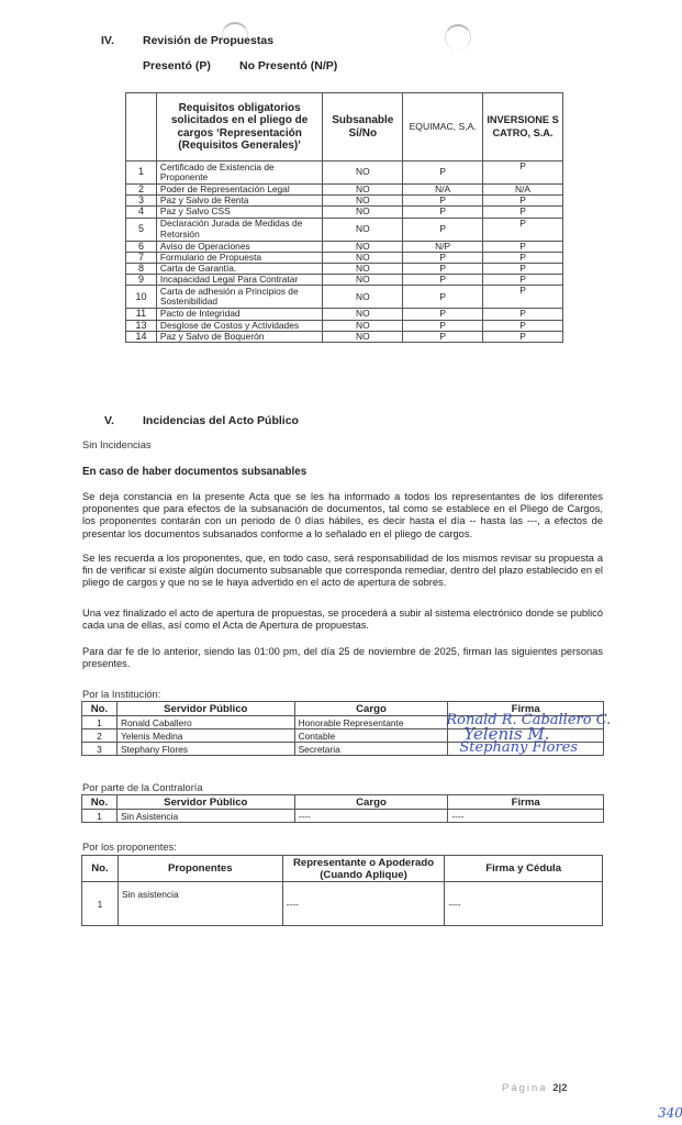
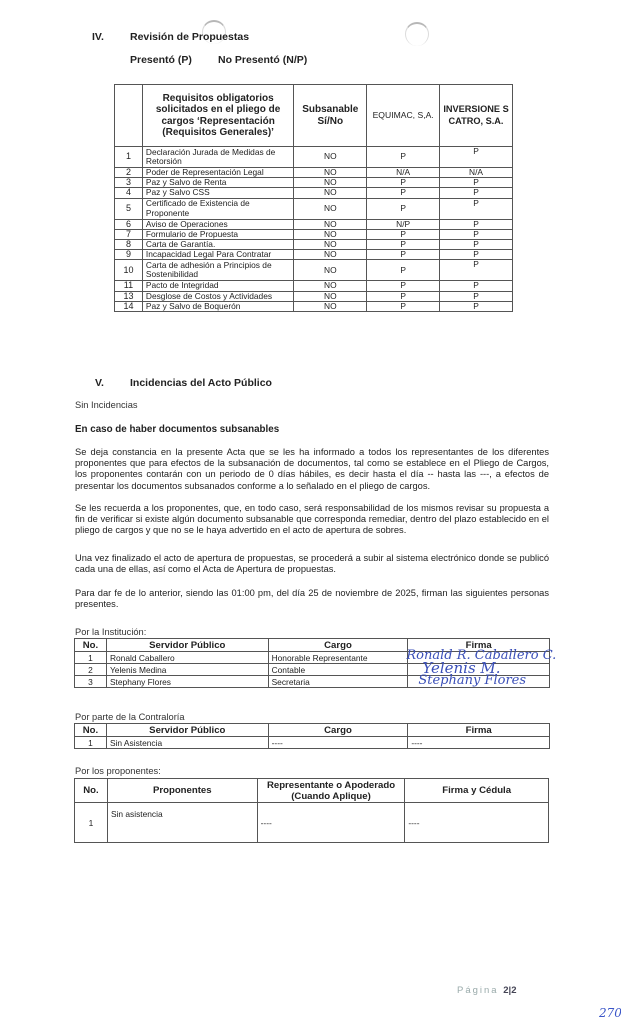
  IV.
  Revisión de Propuestas
  Presentó (P)
  No Presentó (N/P)
  	Requisitos obligatorios solicitados en el pliego de cargos ‘Representación (Requisitos Generales)’	Subsanable Sí/No	EQUIMAC, S,A.	INVERSIONE S CATRO, S.A.
- 1	Certificado de Existencia de Proponente	NO	P	P
+ 1	Declaración Jurada de Medidas de Retorsión	NO	P	P
  2	Poder de Representación Legal	NO	N/A	N/A
  3	Paz y Salvo de Renta	NO	P	P
  4	Paz y Salvo CSS	NO	P	P
- 5	Declaración Jurada de Medidas de Retorsión	NO	P	P
+ 5	Certificado de Existencia de Proponente	NO	P	P
  6	Aviso de Operaciones	NO	N/P	P
  7	Formulario de Propuesta	NO	P	P
  8	Carta de Garantía.	NO	P	P
  9	Incapacidad Legal Para Contratar	NO	P	P
  10	Carta de adhesión a Principios de Sostenibilidad	NO	P	P
  11	Pacto de Integridad	NO	P	P
  13	Desglose de Costos y Actividades	NO	P	P
  14	Paz y Salvo de Boquerón	NO	P	P
  V.
  Incidencias del Acto Público
  Sin Incidencias
  En caso de haber documentos subsanables
  Se deja constancia en la presente Acta que se les ha informado a todos los representantes de los diferentes proponentes que para efectos de la subsanación de documentos, tal como se establece en el Pliego de Cargos, los proponentes contarán con un periodo de 0 días hábiles, es decir hasta el día -- hasta las ---, a efectos de presentar los documentos subsanados conforme a lo señalado en el pliego de cargos.
  Se les recuerda a los proponentes, que, en todo caso, será responsabilidad de los mismos revisar su propuesta a fin de verificar si existe algún documento subsanable que corresponda remediar, dentro del plazo establecido en el pliego de cargos y que no se le haya advertido en el acto de apertura de sobres.
  Una vez finalizado el acto de apertura de propuestas, se procederá a subir al sistema electrónico donde se publicó cada una de ellas, así como el Acta de Apertura de propuestas.
  Para dar fe de lo anterior, siendo las 01:00 pm, del día 25 de noviembre de 2025, firman las siguientes personas presentes.
  Por la Institución:
  No.	Servidor Público	Cargo	Firma
  1	Ronald Caballero	Honorable Representante	Ronald R. Caballero C.
  2	Yelenis Medina	Contable	Yelenis M.
  3	Stephany Flores	Secretaria	Stephany Flores
  Por parte de la Contraloría
  No.	Servidor Público	Cargo	Firma
  1	Sin Asistencia	----	----
  Por los proponentes:
  No.	Proponentes	Representante o Apoderado (Cuando Aplique)	Firma y Cédula
  1	Sin asistencia	----	----
  Página 2|2
- 340
+ 270
